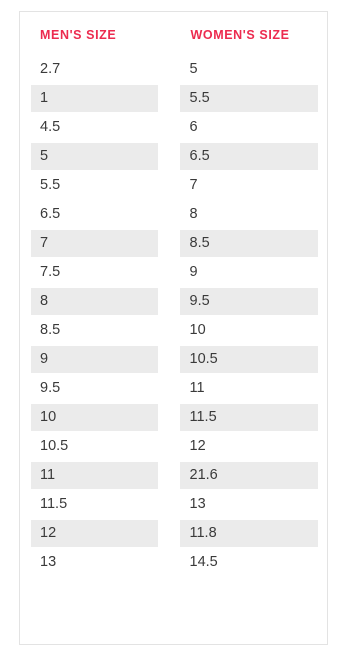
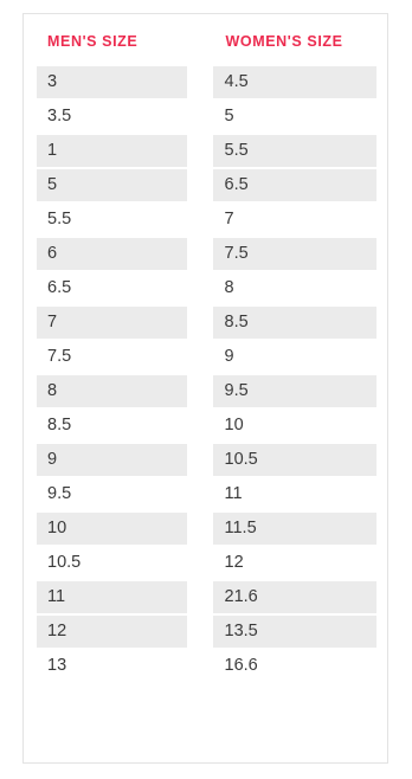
  MEN'S SIZE	WOMEN'S SIZE
+ 3	4.5
- 2.7	5
+ 3.5	5
  1	5.5
- 4.5	6
  5	6.5
  5.5	7
+ 6	7.5
  6.5	8
  7	8.5
  7.5	9
  8	9.5
  8.5	10
  9	10.5
  9.5	11
  10	11.5
  10.5	12
  11	21.6
- 11.5	13
- 12	11.8
+ 12	13.5
- 13	14.5
+ 13	16.6
